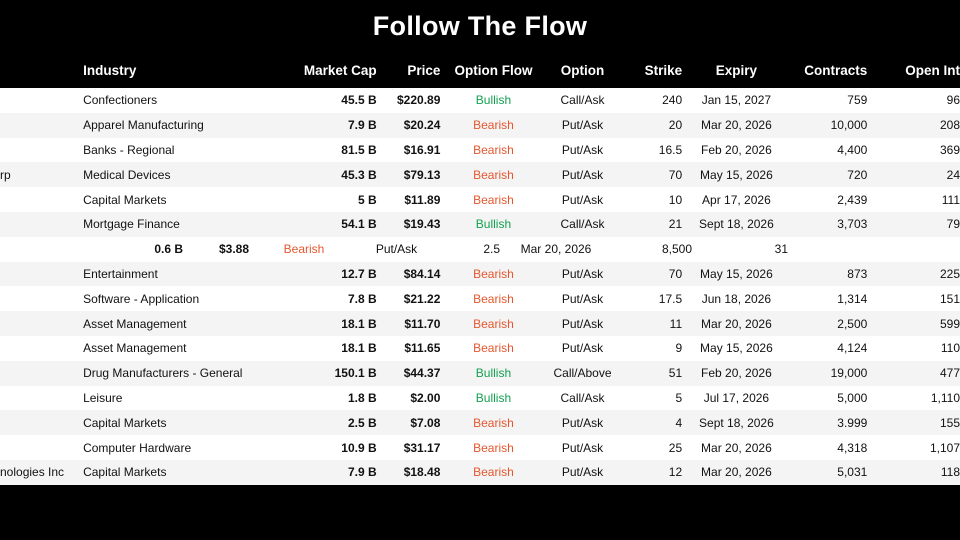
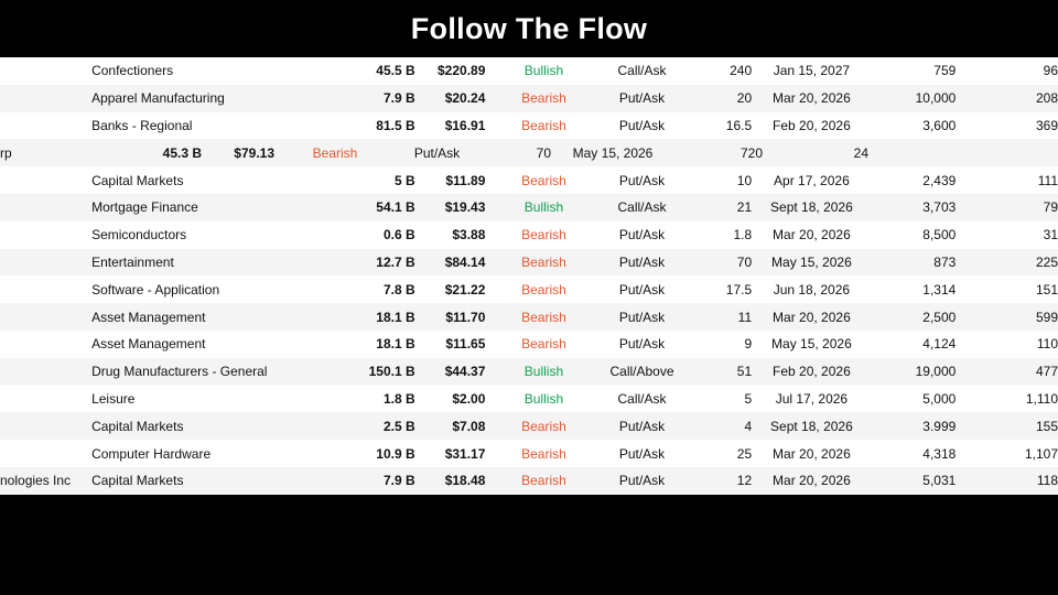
  Follow The Flow
- Industry
- Market Cap
- Price
- Option Flow
- Option
- Strike
- Expiry
- Contracts
- Open Int
  Confectioners
  45.5 B
  $220.89
  Bullish
  Call/Ask
  240
  Jan 15, 2027
  759
  96
  Apparel Manufacturing
  7.9 B
  $20.24
  Bearish
  Put/Ask
  20
  Mar 20, 2026
  10,000
  208
  Banks - Regional
  81.5 B
  $16.91
  Bearish
  Put/Ask
  16.5
  Feb 20, 2026
- 4,400
+ 3,600
  369
  rp
- Medical Devices
  45.3 B
  $79.13
  Bearish
  Put/Ask
  70
  May 15, 2026
  720
  24
  Capital Markets
  5 B
  $11.89
  Bearish
  Put/Ask
  10
  Apr 17, 2026
  2,439
  111
  Mortgage Finance
  54.1 B
  $19.43
  Bullish
  Call/Ask
  21
  Sept 18, 2026
  3,703
  79
+ Semiconductors
  0.6 B
  $3.88
  Bearish
  Put/Ask
- 2.5
+ 1.8
  Mar 20, 2026
  8,500
  31
  Entertainment
  12.7 B
  $84.14
  Bearish
  Put/Ask
  70
  May 15, 2026
  873
  225
  Software - Application
  7.8 B
  $21.22
  Bearish
  Put/Ask
  17.5
  Jun 18, 2026
  1,314
  151
  Asset Management
  18.1 B
  $11.70
  Bearish
  Put/Ask
  11
  Mar 20, 2026
  2,500
  599
  Asset Management
  18.1 B
  $11.65
  Bearish
  Put/Ask
  9
  May 15, 2026
  4,124
  110
  Drug Manufacturers - General
  150.1 B
  $44.37
  Bullish
  Call/Above
  51
  Feb 20, 2026
  19,000
  477
  Leisure
  1.8 B
  $2.00
  Bullish
  Call/Ask
  5
  Jul 17, 2026
  5,000
  1,110
  Capital Markets
  2.5 B
  $7.08
  Bearish
  Put/Ask
  4
  Sept 18, 2026
  3.999
  155
  Computer Hardware
  10.9 B
  $31.17
  Bearish
  Put/Ask
  25
  Mar 20, 2026
  4,318
  1,107
  nologies Inc
  Capital Markets
  7.9 B
  $18.48
  Bearish
  Put/Ask
  12
  Mar 20, 2026
  5,031
  118
